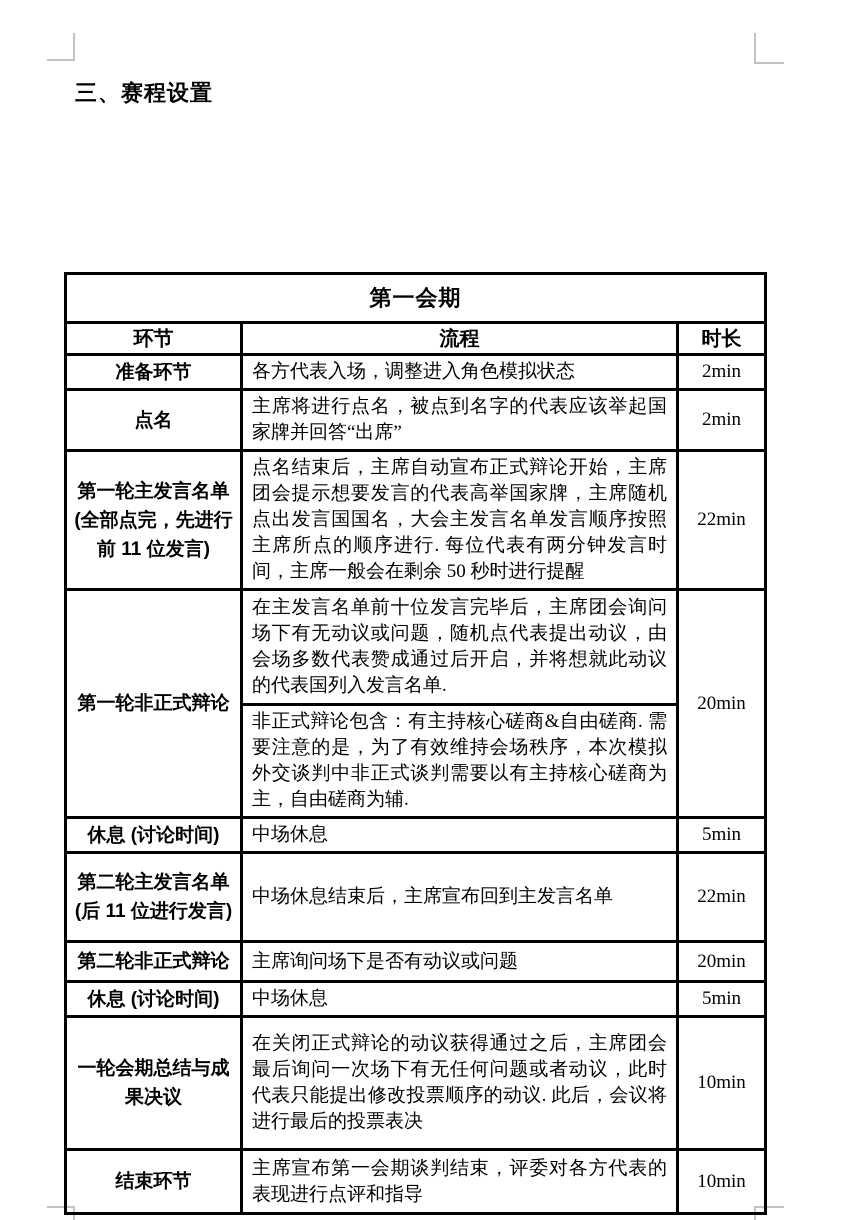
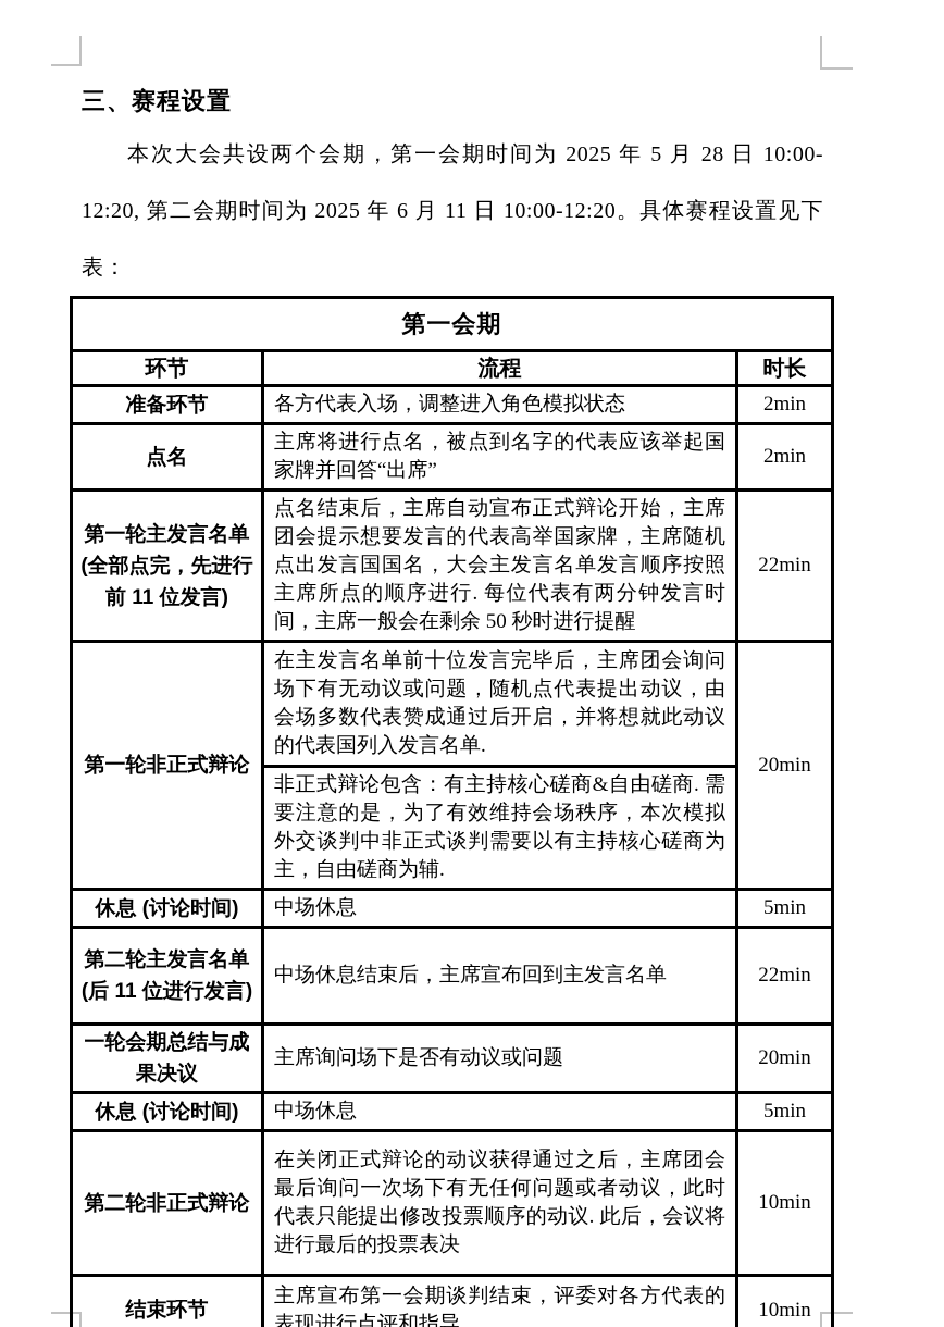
  三、赛程设置
+ 本次大会共设两个会期，第一会期时间为 2025 年 5 月 28 日 10:00-12:20, 第二会期时间为 2025 年 6 月 11 日 10:00-12:20。具体赛程设置见下表：
  第一会期
  环节	流程	时长
  准备环节	各方代表入场，调整进入角色模拟状态	2min
  点名	主席将进行点名，被点到名字的代表应该举起国家牌并回答“出席”	2min
  第一轮主发言名单(全部点完，先进行前 11 位发言)	点名结束后，主席自动宣布正式辩论开始，主席团会提示想要发言的代表高举国家牌，主席随机点出发言国国名，大会主发言名单发言顺序按照主席所点的顺序进行. 每位代表有两分钟发言时间，主席一般会在剩余 50 秒时进行提醒	22min
  第一轮非正式辩论	在主发言名单前十位发言完毕后，主席团会询问场下有无动议或问题，随机点代表提出动议，由会场多数代表赞成通过后开启，并将想就此动议的代表国列入发言名单.	20min
  非正式辩论包含：有主持核心磋商&自由磋商. 需要注意的是，为了有效维持会场秩序，本次模拟外交谈判中非正式谈判需要以有主持核心磋商为主，自由磋商为辅.
  休息 (讨论时间)	中场休息	5min
  第二轮主发言名单(后 11 位进行发言)	中场休息结束后，主席宣布回到主发言名单	22min
- 第二轮非正式辩论	主席询问场下是否有动议或问题	20min
+ 一轮会期总结与成果决议	主席询问场下是否有动议或问题	20min
  休息 (讨论时间)	中场休息	5min
- 一轮会期总结与成果决议	在关闭正式辩论的动议获得通过之后，主席团会最后询问一次场下有无任何问题或者动议，此时代表只能提出修改投票顺序的动议. 此后，会议将进行最后的投票表决	10min
+ 第二轮非正式辩论	在关闭正式辩论的动议获得通过之后，主席团会最后询问一次场下有无任何问题或者动议，此时代表只能提出修改投票顺序的动议. 此后，会议将进行最后的投票表决	10min
  结束环节	主席宣布第一会期谈判结束，评委对各方代表的表现进行点评和指导	10min
